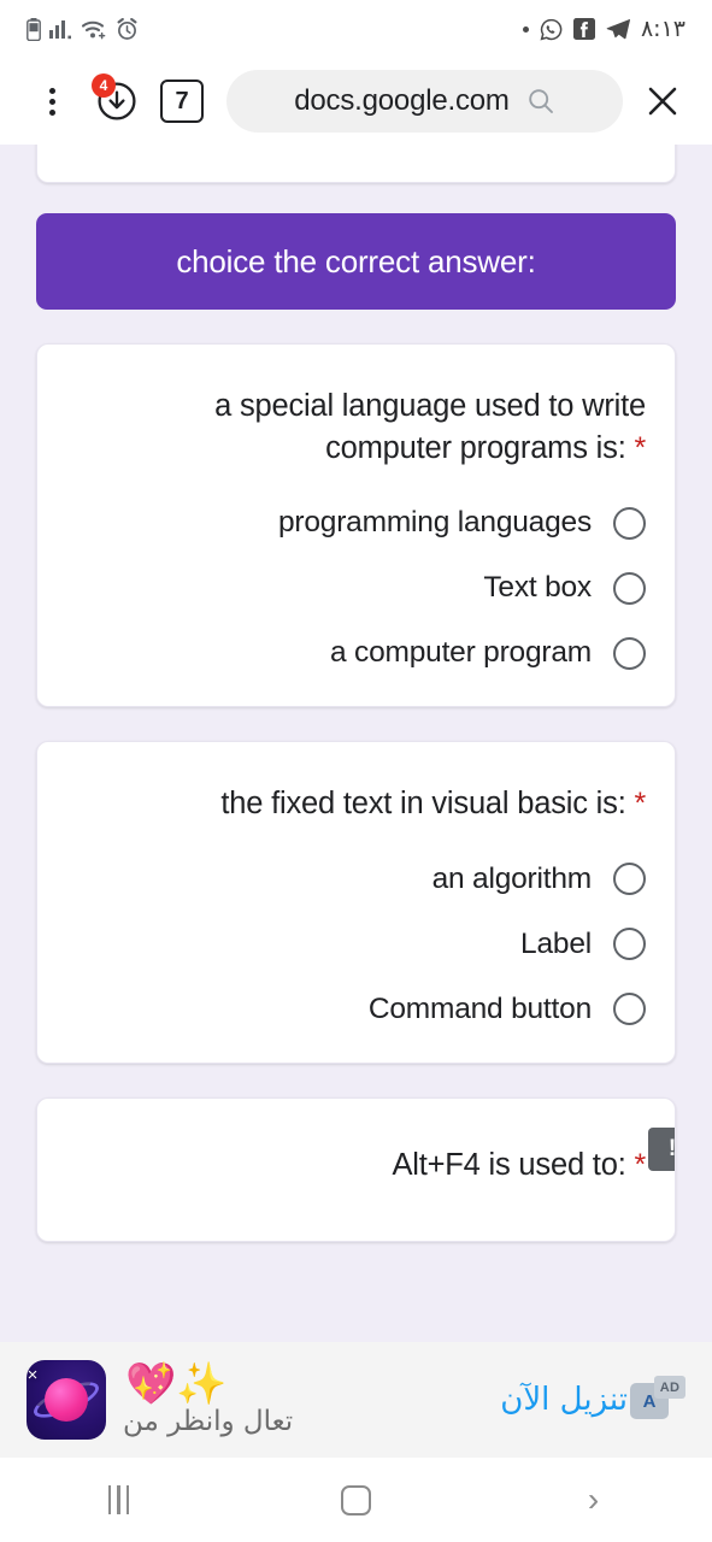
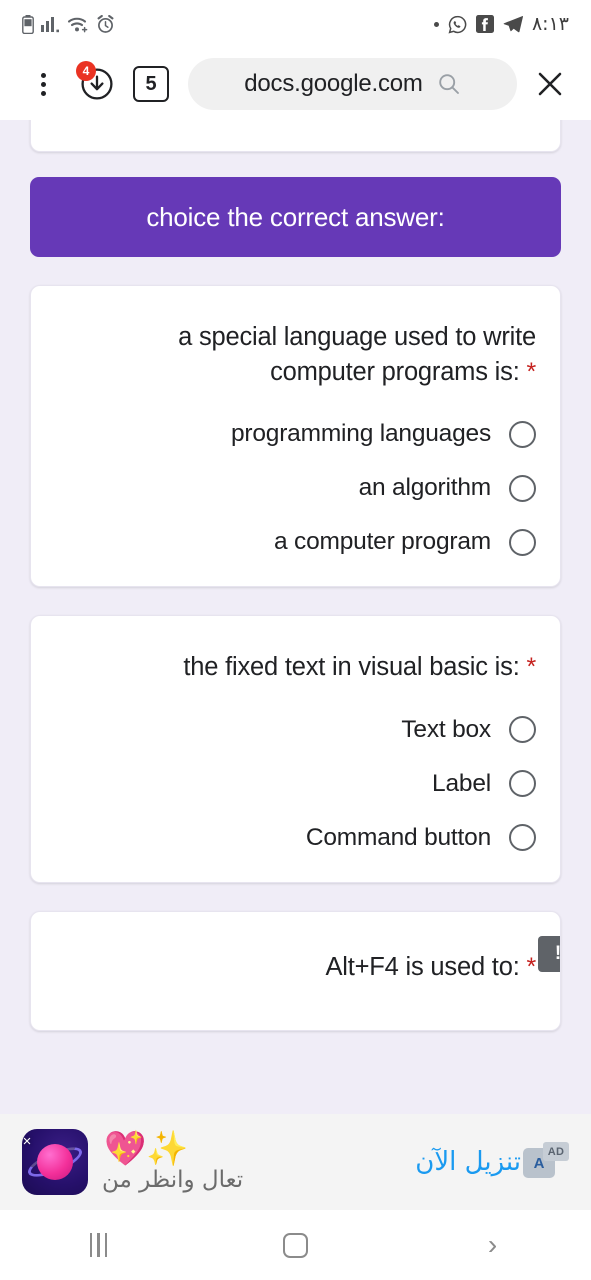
  ٨:١٣
  4
- 7
+ 5
  docs.google.com
  :choice the correct answer
  a special language used to write
  * :computer programs is
  programming languages
- Text box
+ an algorithm
  a computer program
  * :the fixed text in visual basic is
- an algorithm
+ Text box
  Label
  Command button
  * :Alt+F4 is used to
  !
  ×
  💖✨
  تعال وانظر من
  تنزيل الآن
  A
  AD
  ›
